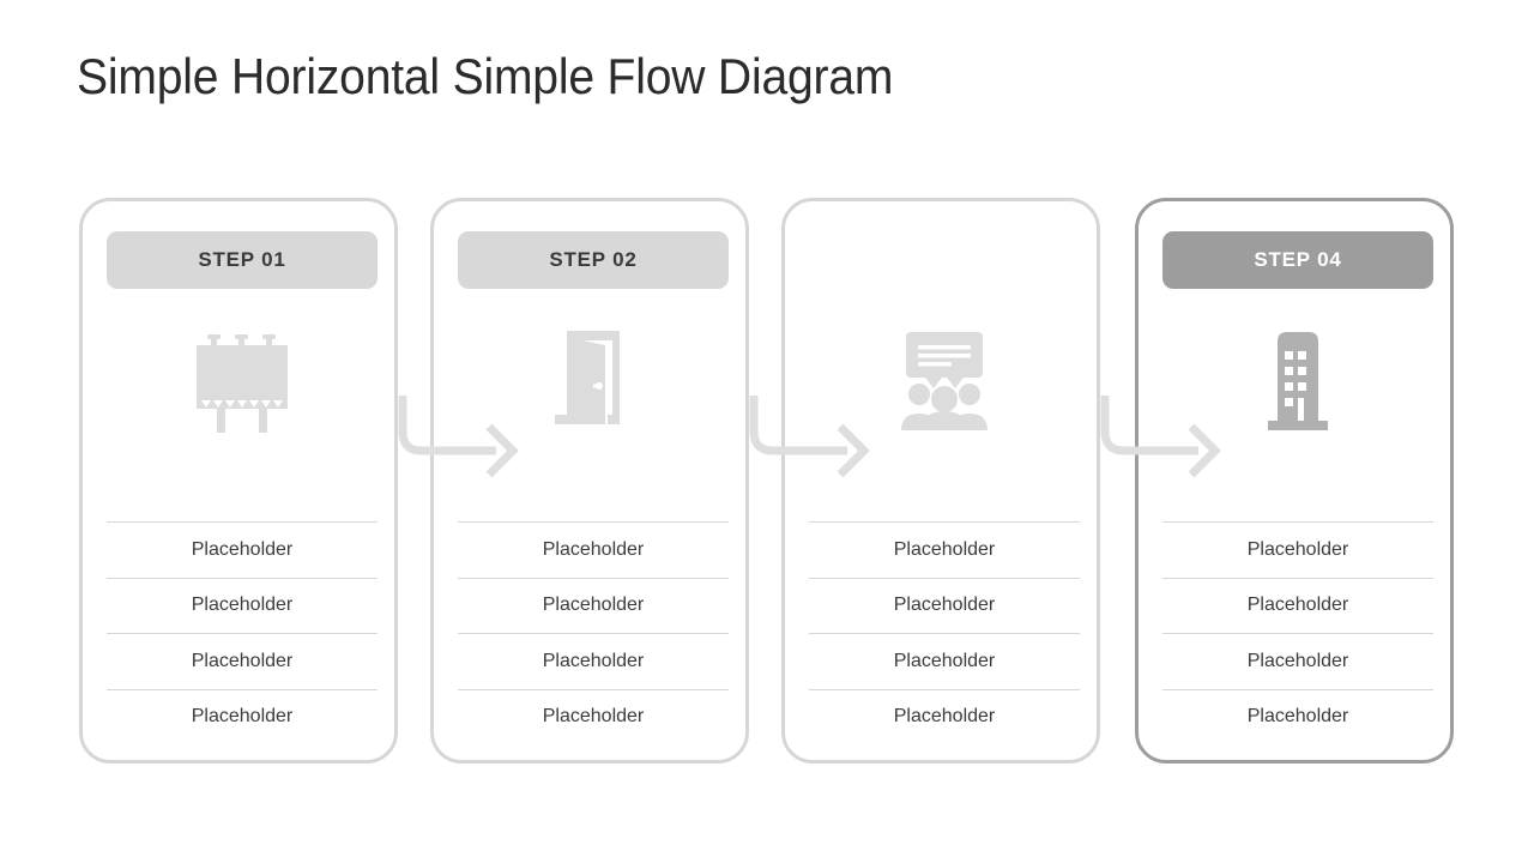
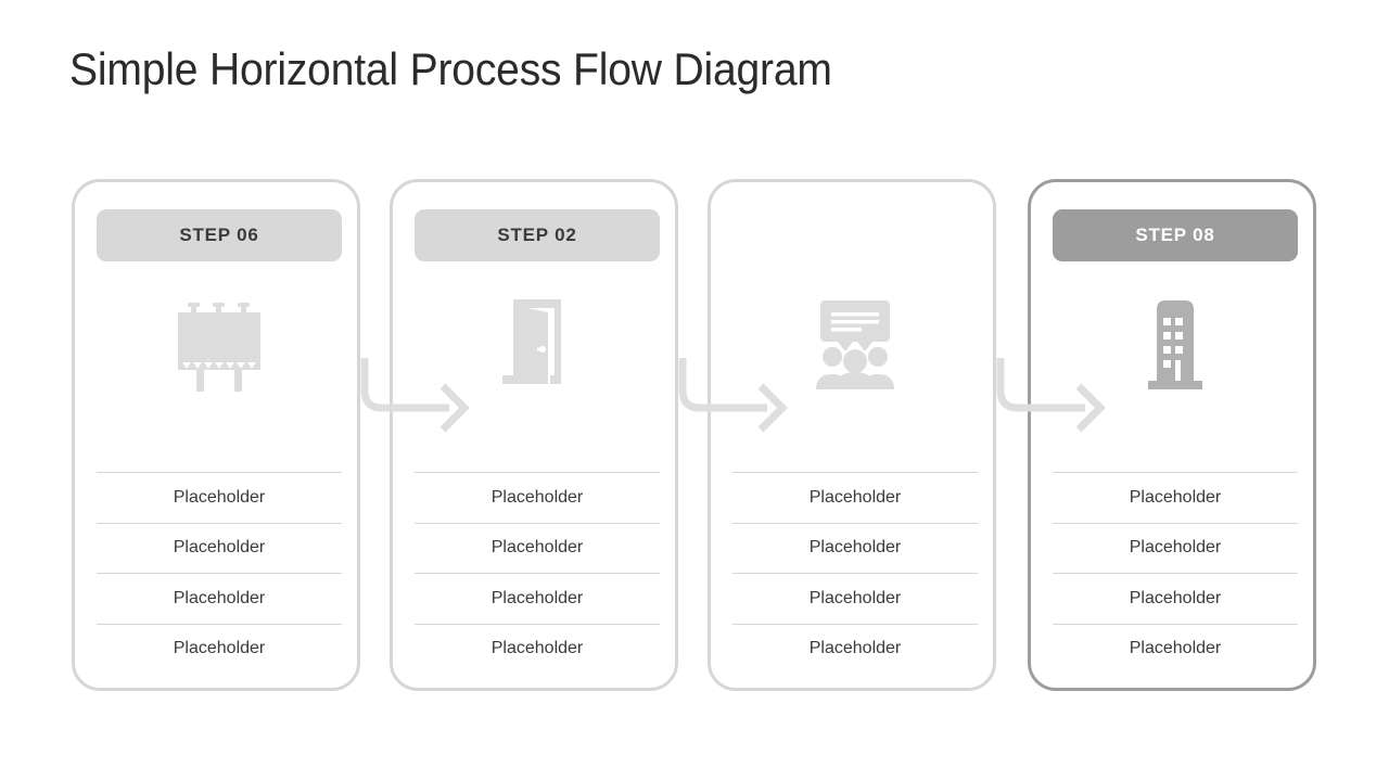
- Simple Horizontal Simple Flow Diagram
+ Simple Horizontal Process Flow Diagram
- STEP 01
+ STEP 06
  Placeholder
  Placeholder
  Placeholder
  Placeholder
  STEP 02
  Placeholder
  Placeholder
  Placeholder
  Placeholder
  Placeholder
  Placeholder
  Placeholder
  Placeholder
- STEP 04
+ STEP 08
  Placeholder
  Placeholder
  Placeholder
  Placeholder
